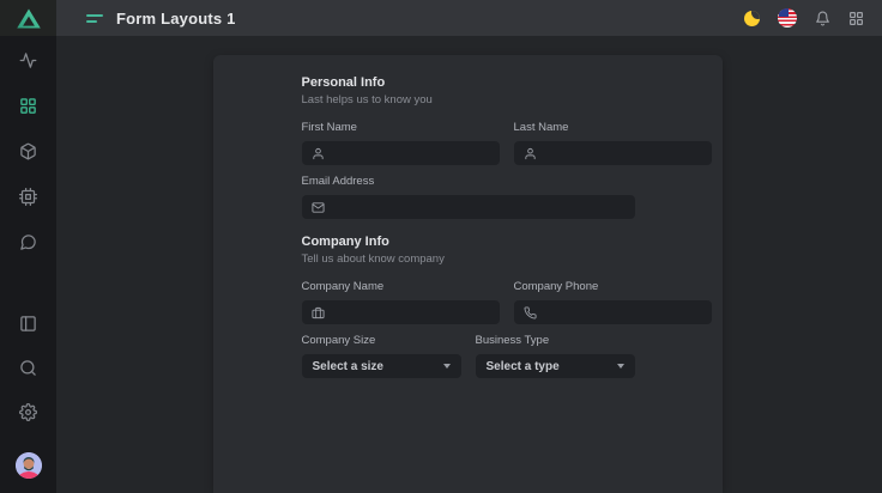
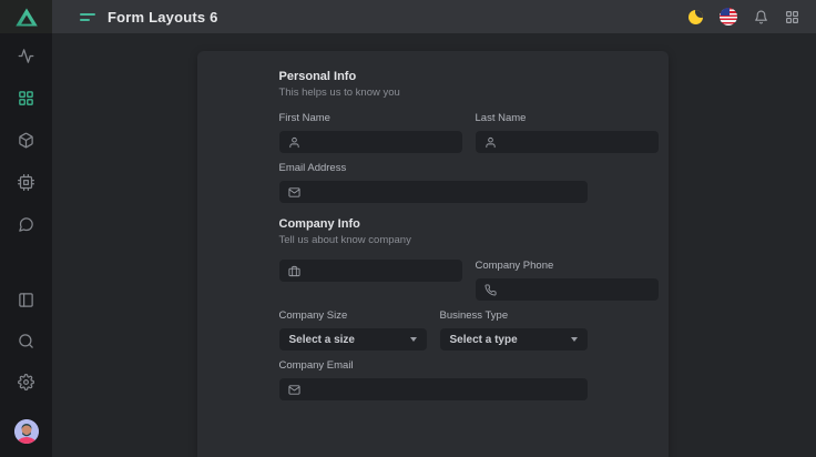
- Form Layouts 1
+ Form Layouts 6
  Personal Info
- Last helps us to know you
+ This helps us to know you
  First Name
  Last Name
  Email Address
  Company Info
  Tell us about know company
- Company Name
  Company Phone
  Company Size
  Select a size
  Business Type
  Select a type
+ Company Email
